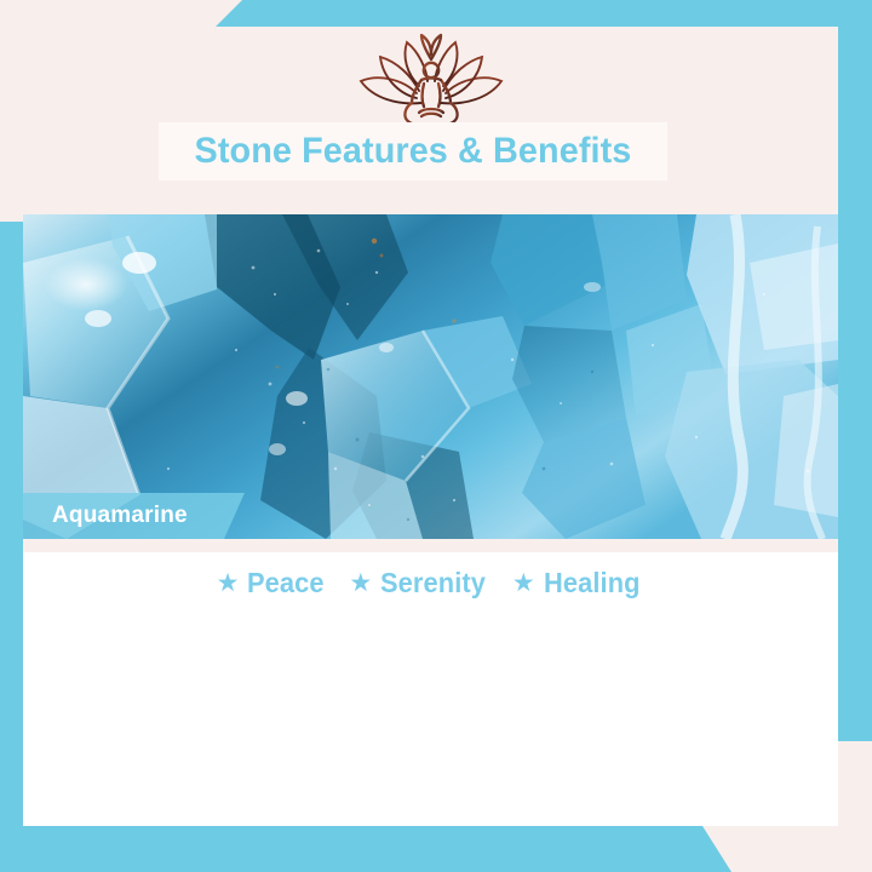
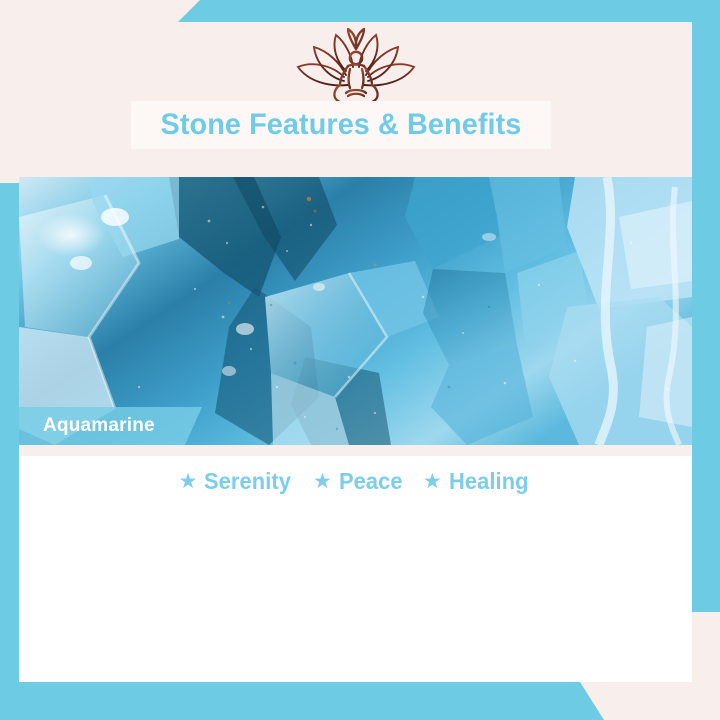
  Stone Features & Benefits
  Aquamarine
  ★
- Peace
+ Serenity
  ★
- Serenity
+ Peace
  ★
  Healing
